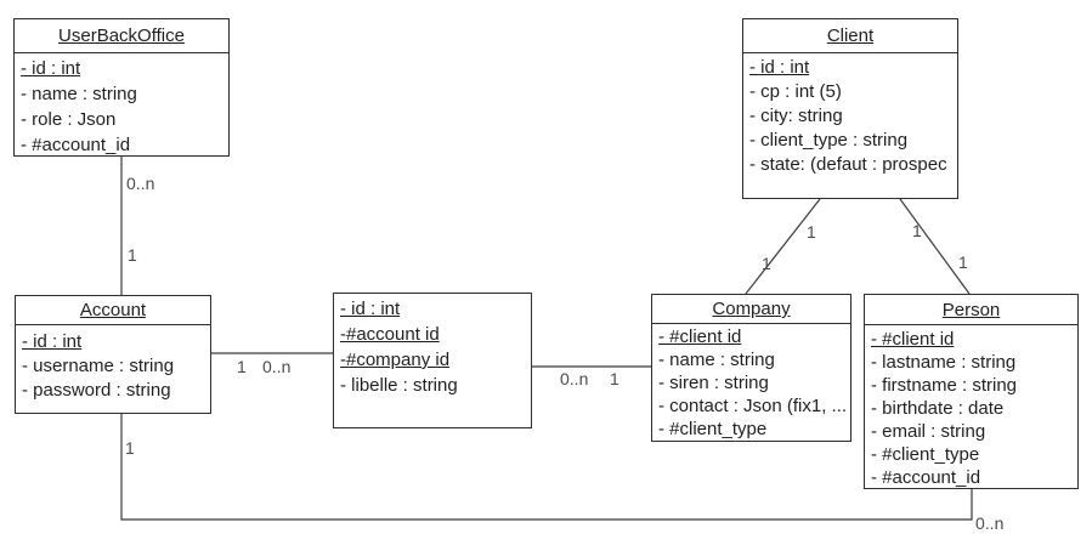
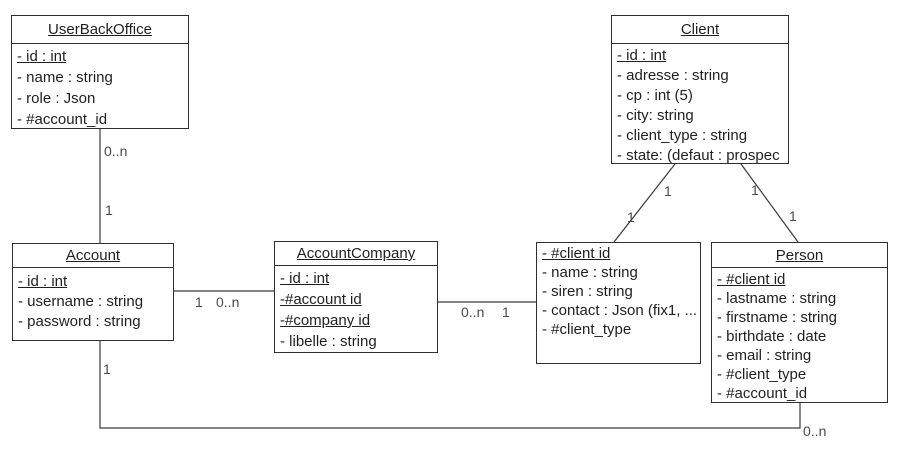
  UserBackOffice
  - id : int
  - name : string
  - role : Json
  - #account_id
  Client
  - id : int
+ - adresse : string
  - cp : int (5)
  - city: string
  - client_type : string
  - state: (defaut : prospec
  Account
  - id : int
  - username : string
  - password : string
+ AccountCompany
  - id : int
  -#account id
  -#company id
  - libelle : string
- Company
  - #client id
  - name : string
  - siren : string
  - contact : Json (fix1, ...
  - #client_type
  Person
  - #client id
  - lastname : string
  - firstname : string
  - birthdate : date
  - email : string
  - #client_type
  - #account_id
  0..n
  1
  1
  0..n
  0..n
  1
  1
  1
  1
  1
  1
  0..n
